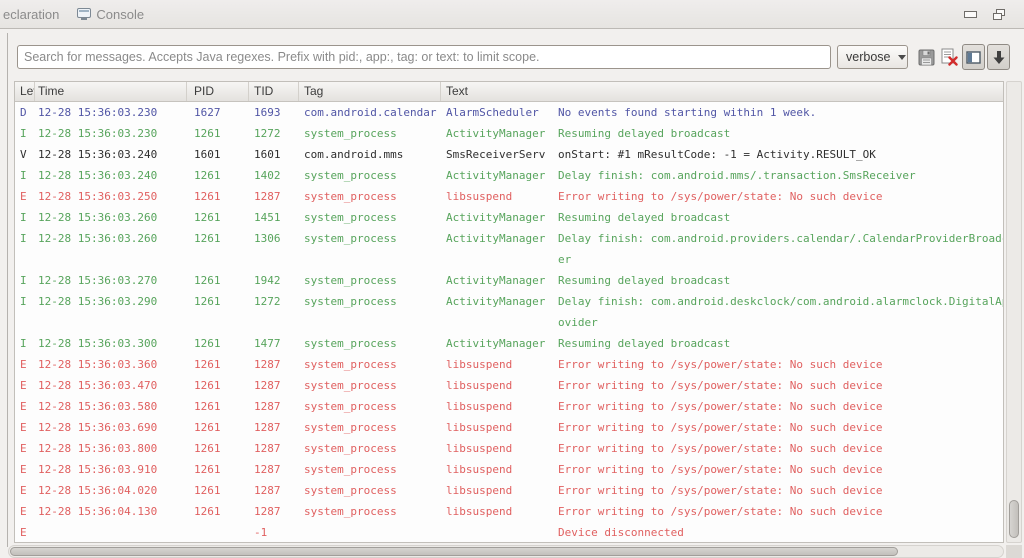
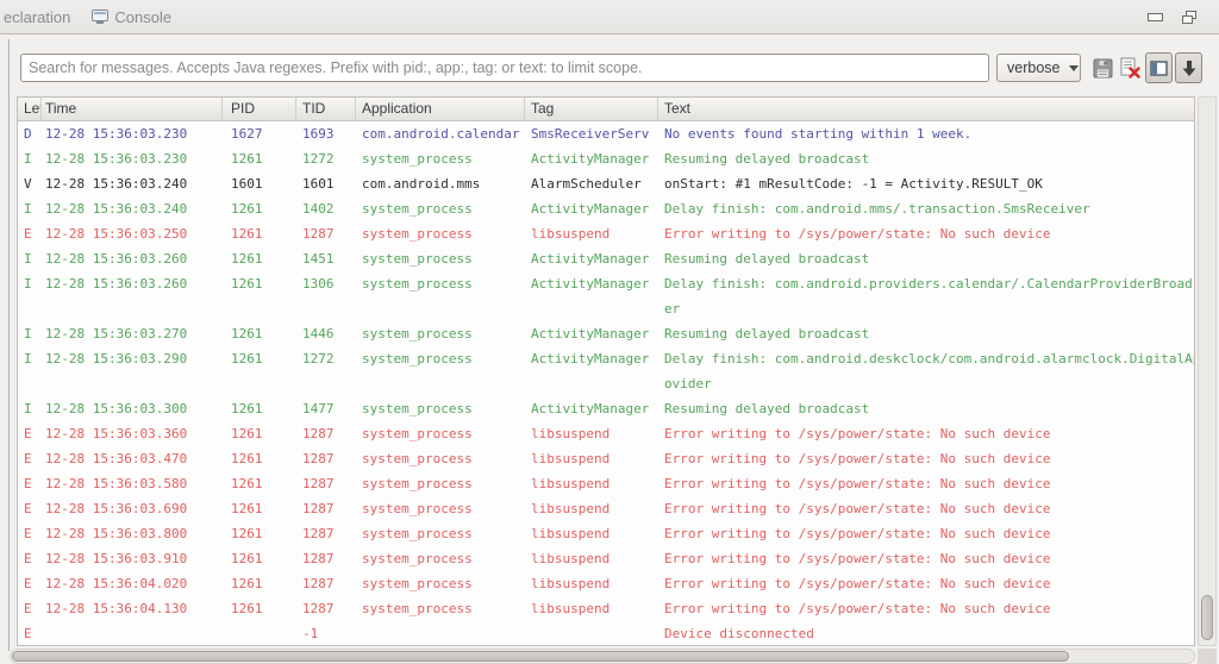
  eclaration
  Console
  Search for messages. Accepts Java regexes. Prefix with pid:, app:, tag: or text: to limit scope.
  verbose
  Time
  PID
  TID
+ Application
  Tag
  Text
  D
  12-28 15:36:03.230
  1627
  1693
  com.android.calendar
- AlarmScheduler
+ SmsReceiverServ
  No events found starting within 1 week.
  I
  12-28 15:36:03.230
  1261
  1272
  system_process
  ActivityManager
  Resuming delayed broadcast
  V
  12-28 15:36:03.240
  1601
  1601
  com.android.mms
- SmsReceiverServ
+ AlarmScheduler
  onStart: #1 mResultCode: -1 = Activity.RESULT_OK
  I
  12-28 15:36:03.240
  1261
  1402
  system_process
  ActivityManager
  Delay finish: com.android.mms/.transaction.SmsReceiver
  E
  12-28 15:36:03.250
  1261
  1287
  system_process
  libsuspend
  Error writing to /sys/power/state: No such device
  I
  12-28 15:36:03.260
  1261
  1451
  system_process
  ActivityManager
  Resuming delayed broadcast
  I
  12-28 15:36:03.260
  1261
  1306
  system_process
  ActivityManager
  Delay finish: com.android.providers.calendar/.CalendarProviderBroad
  er
  I
  12-28 15:36:03.270
  1261
- 1942
+ 1446
  system_process
  ActivityManager
  Resuming delayed broadcast
  I
  12-28 15:36:03.290
  1261
  1272
  system_process
  ActivityManager
  Delay finish: com.android.deskclock/com.android.alarmclock.DigitalA
  ovider
  I
  12-28 15:36:03.300
  1261
  1477
  system_process
  ActivityManager
  Resuming delayed broadcast
  E
  12-28 15:36:03.360
  1261
  1287
  system_process
  libsuspend
  Error writing to /sys/power/state: No such device
  E
  12-28 15:36:03.470
  1261
  1287
  system_process
  libsuspend
  Error writing to /sys/power/state: No such device
  E
  12-28 15:36:03.580
  1261
  1287
  system_process
  libsuspend
  Error writing to /sys/power/state: No such device
  E
  12-28 15:36:03.690
  1261
  1287
  system_process
  libsuspend
  Error writing to /sys/power/state: No such device
  E
  12-28 15:36:03.800
  1261
  1287
  system_process
  libsuspend
  Error writing to /sys/power/state: No such device
  E
  12-28 15:36:03.910
  1261
  1287
  system_process
  libsuspend
  Error writing to /sys/power/state: No such device
  E
  12-28 15:36:04.020
  1261
  1287
  system_process
  libsuspend
  Error writing to /sys/power/state: No such device
  E
  12-28 15:36:04.130
  1261
  1287
  system_process
  libsuspend
  Error writing to /sys/power/state: No such device
  E
  -1
  Device disconnected
